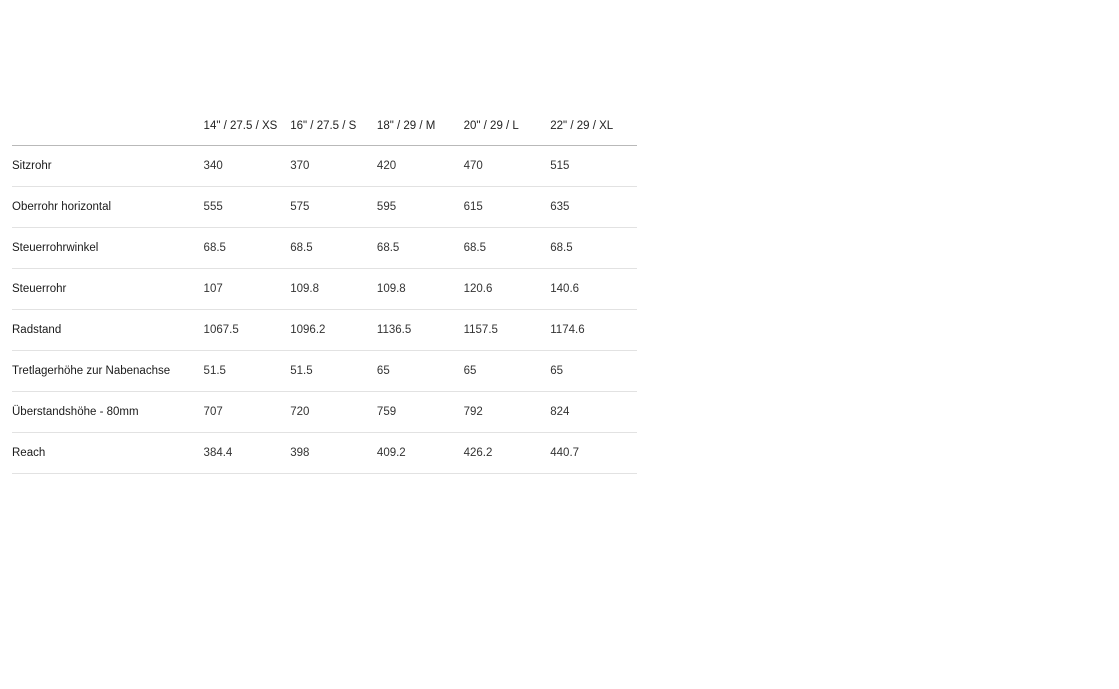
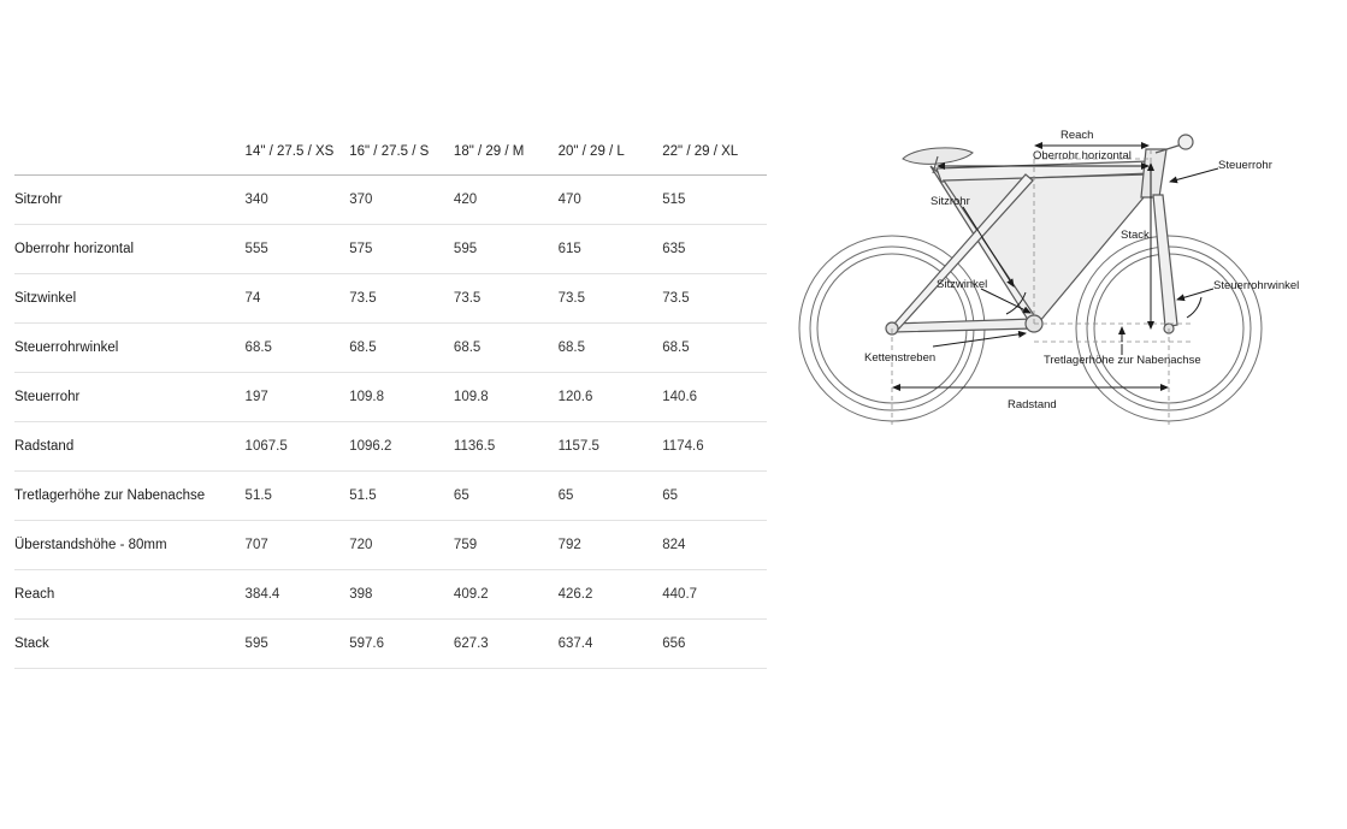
  	14" / 27.5 / XS	16" / 27.5 / S	18" / 29 / M	20" / 29 / L	22" / 29 / XL
  Sitzrohr	340	370	420	470	515
  Oberrohr horizontal	555	575	595	615	635
+ Sitzwinkel	74	73.5	73.5	73.5	73.5
  Steuerrohrwinkel	68.5	68.5	68.5	68.5	68.5
- Steuerrohr	107	109.8	109.8	120.6	140.6
+ Steuerrohr	197	109.8	109.8	120.6	140.6
  Radstand	1067.5	1096.2	1136.5	1157.5	1174.6
  Tretlagerhöhe zur Nabenachse	51.5	51.5	65	65	65
  Überstandshöhe - 80mm	707	720	759	792	824
  Reach	384.4	398	409.2	426.2	440.7
+ Stack	595	597.6	627.3	637.4	656
+ Reach
+ Oberrohr horizontal
+ Steuerrohr
+ Sitzrohr
+ Stack
+ Sitzwinkel
+ Steuerrohrwinkel
+ Kettenstreben
+ Tretlagerhöhe zur Nabenachse
+ Radstand
